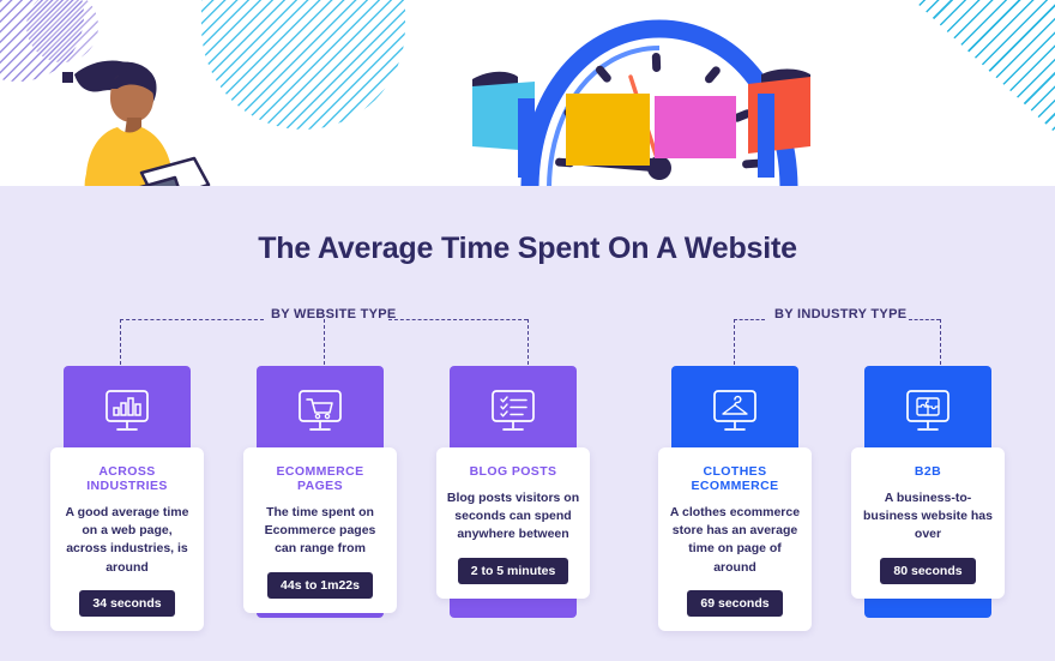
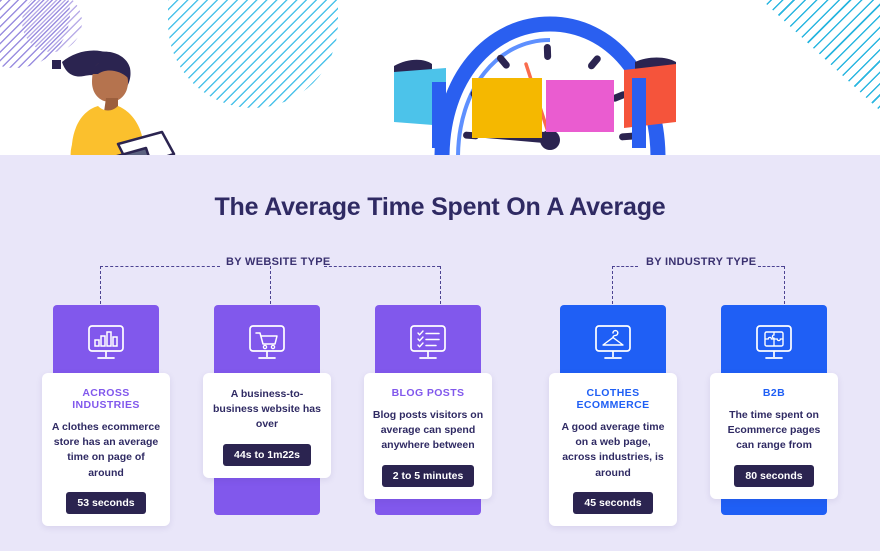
- The Average Time Spent On A Website
+ The Average Time Spent On A Average
  BY WEBSITE TYPE
  BY INDUSTRY TYPE
  ACROSS INDUSTRIES
- A good average time on a web page, across industries, is around
+ A clothes ecommerce store has an average time on page of around
- 34 seconds
+ 53 seconds
- ECOMMERCE PAGES
- The time spent on Ecommerce pages can range from
+ A business-to-business website has over
  44s to 1m22s
  BLOG POSTS
- Blog posts visitors on seconds can spend anywhere between
+ Blog posts visitors on average can spend anywhere between
  2 to 5 minutes
  CLOTHES ECOMMERCE
- A clothes ecommerce store has an average time on page of around
+ A good average time on a web page, across industries, is around
- 69 seconds
+ 45 seconds
  B2B
- A business-to-business website has over
+ The time spent on Ecommerce pages can range from
  80 seconds
